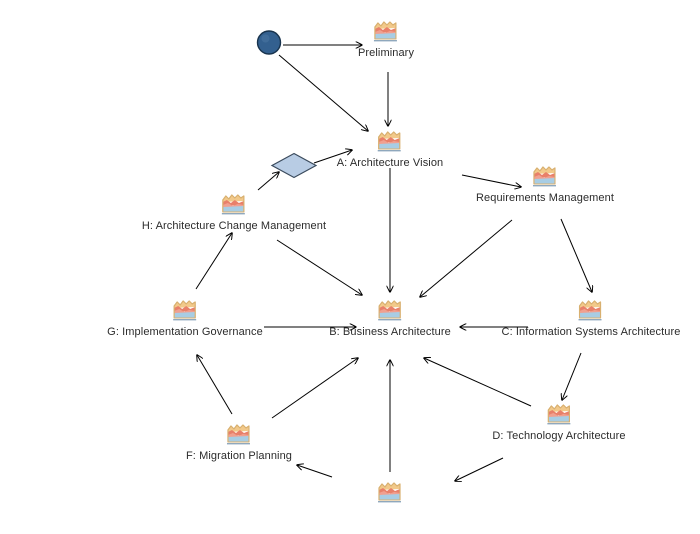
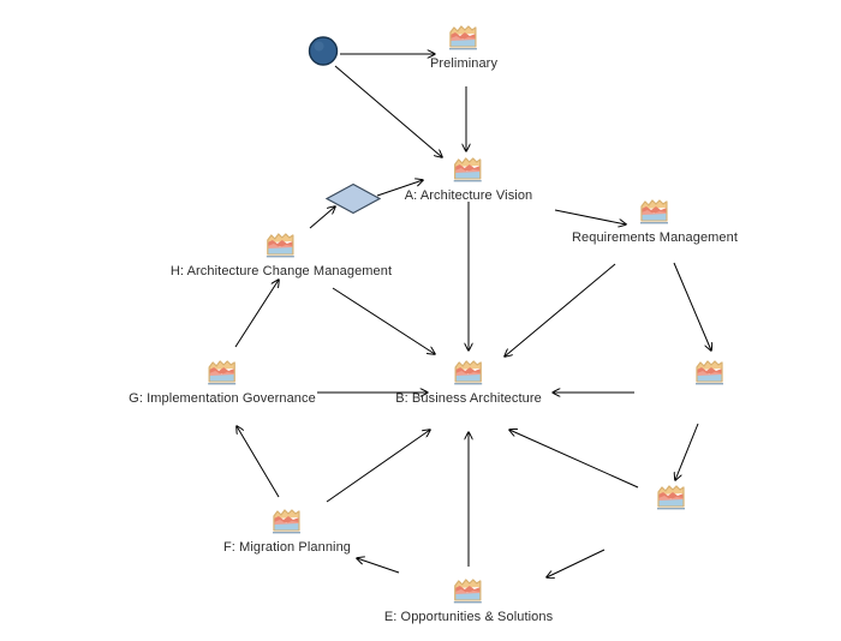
  Preliminary
  A: Architecture Vision
  Requirements Management
  H: Architecture Change Management
  G: Implementation Governance
  B: Business Architecture
- C: Information Systems Architecture
- D: Technology Architecture
  F: Migration Planning
+ E: Opportunities & Solutions
